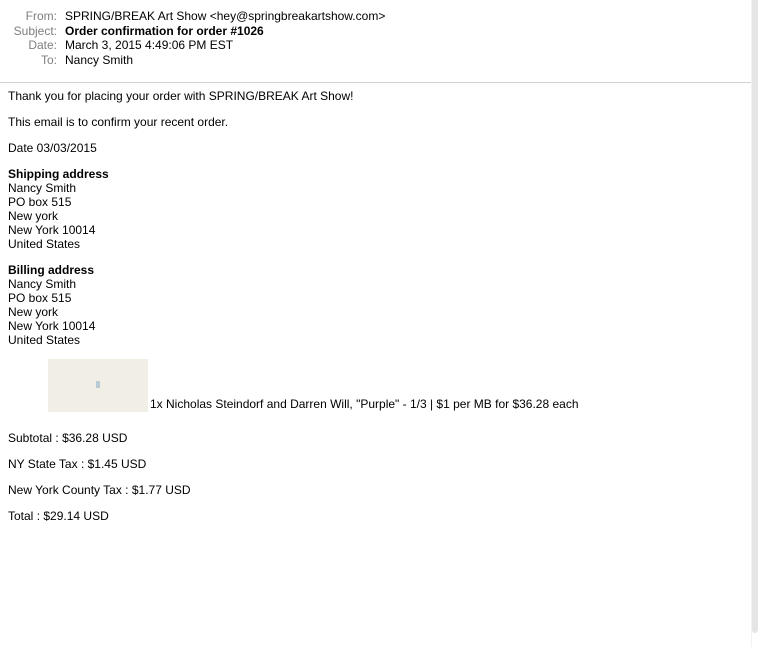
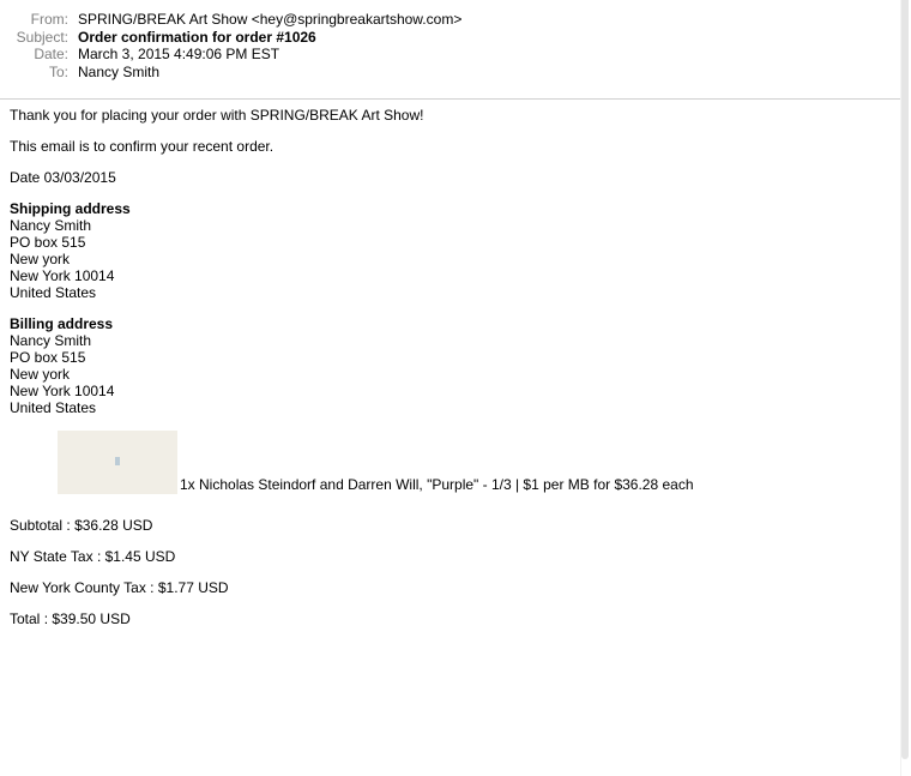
  From:
  SPRING/BREAK Art Show <hey@springbreakartshow.com>
  Subject:
  Order confirmation for order #1026
  Date:
  March 3, 2015 4:49:06 PM EST
  To:
  Nancy Smith
  Thank you for placing your order with SPRING/BREAK Art Show!
  This email is to confirm your recent order.
  Date 03/03/2015
  Shipping address
  Nancy Smith
  PO box 515
  New york
  New York 10014
  United States
  Billing address
  Nancy Smith
  PO box 515
  New york
  New York 10014
  United States
  1x Nicholas Steindorf and Darren Will, "Purple" - 1/3 | $1 per MB for $36.28 each
  Subtotal : $36.28 USD
  NY State Tax : $1.45 USD
  New York County Tax : $1.77 USD
- Total : $29.14 USD
+ Total : $39.50 USD
